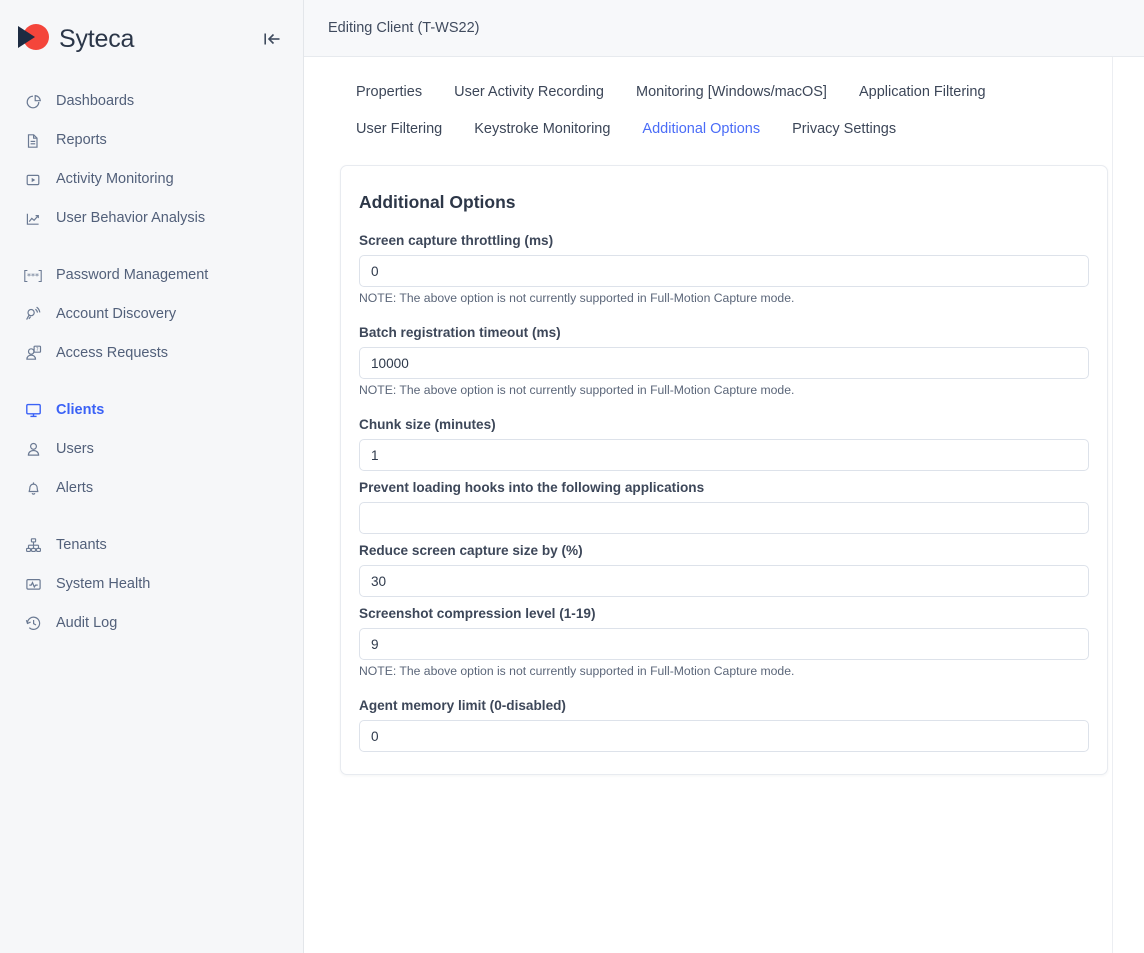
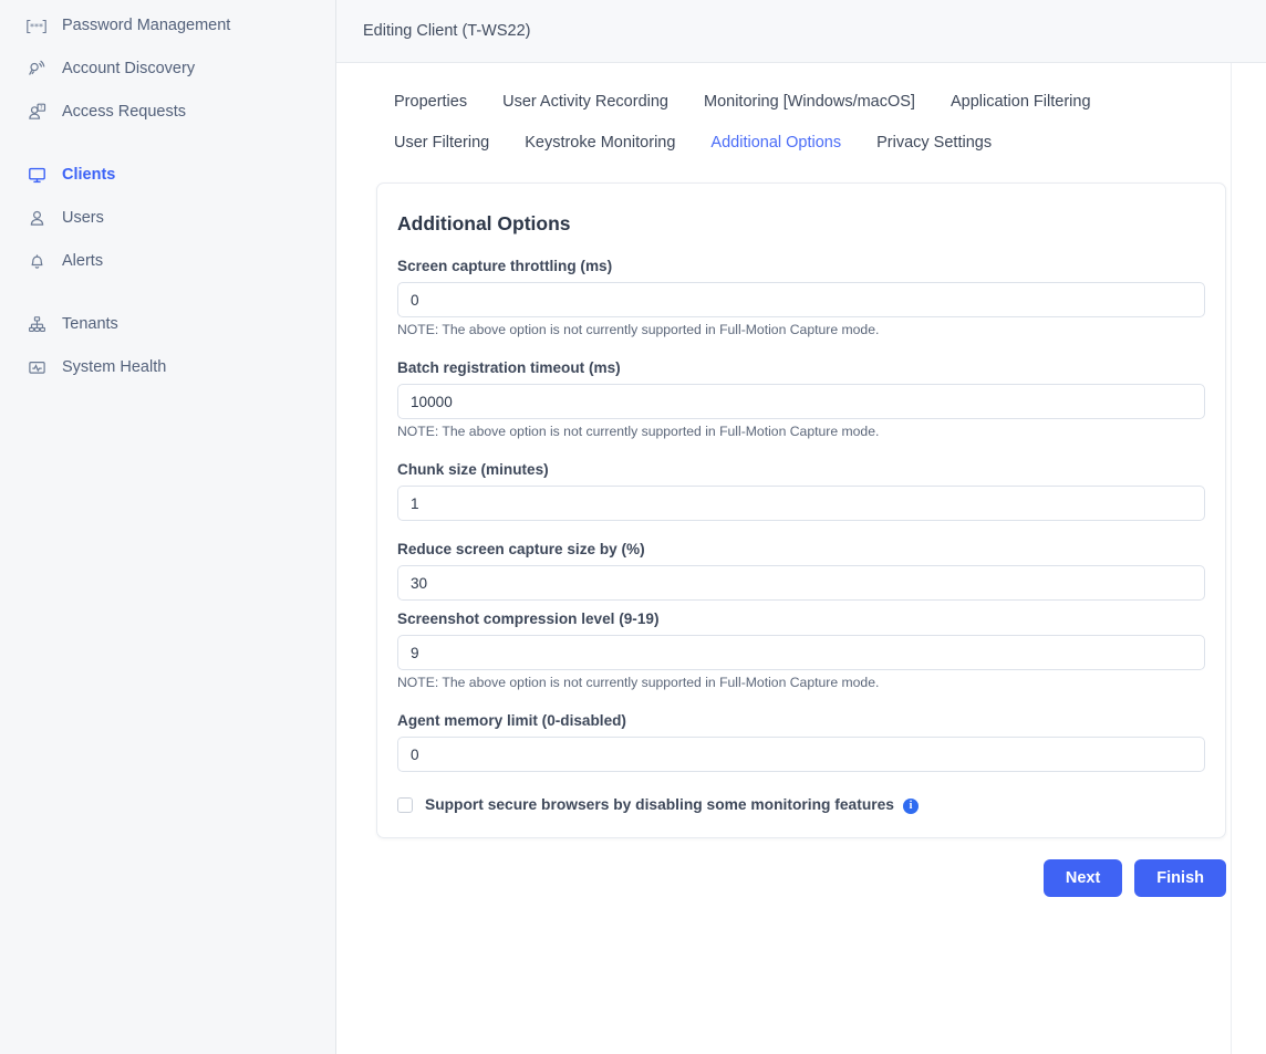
- Syteca
- Dashboards
- Reports
- Activity Monitoring
- User Behavior Analysis
  ***
  Password Management
  Account Discovery
  Access Requests
  Clients
  Users
  Alerts
  Tenants
  System Health
- Audit Log
  Editing Client (T-WS22)
  Properties
  User Activity Recording
  Monitoring [Windows/macOS]
  Application Filtering
  User Filtering
  Keystroke Monitoring
  Additional Options
  Privacy Settings
  Additional Options
  Screen capture throttling (ms)
  0
  NOTE: The above option is not currently supported in Full-Motion Capture mode.
  Batch registration timeout (ms)
  10000
  NOTE: The above option is not currently supported in Full-Motion Capture mode.
  Chunk size (minutes)
  1
- Prevent loading hooks into the following applications
  Reduce screen capture size by (%)
  30
- Screenshot compression level (1-19)
+ Screenshot compression level (9-19)
  9
  NOTE: The above option is not currently supported in Full-Motion Capture mode.
  Agent memory limit (0-disabled)
  0
+ Support secure browsers by disabling some monitoring features
+ i
+ Next
+ Finish
